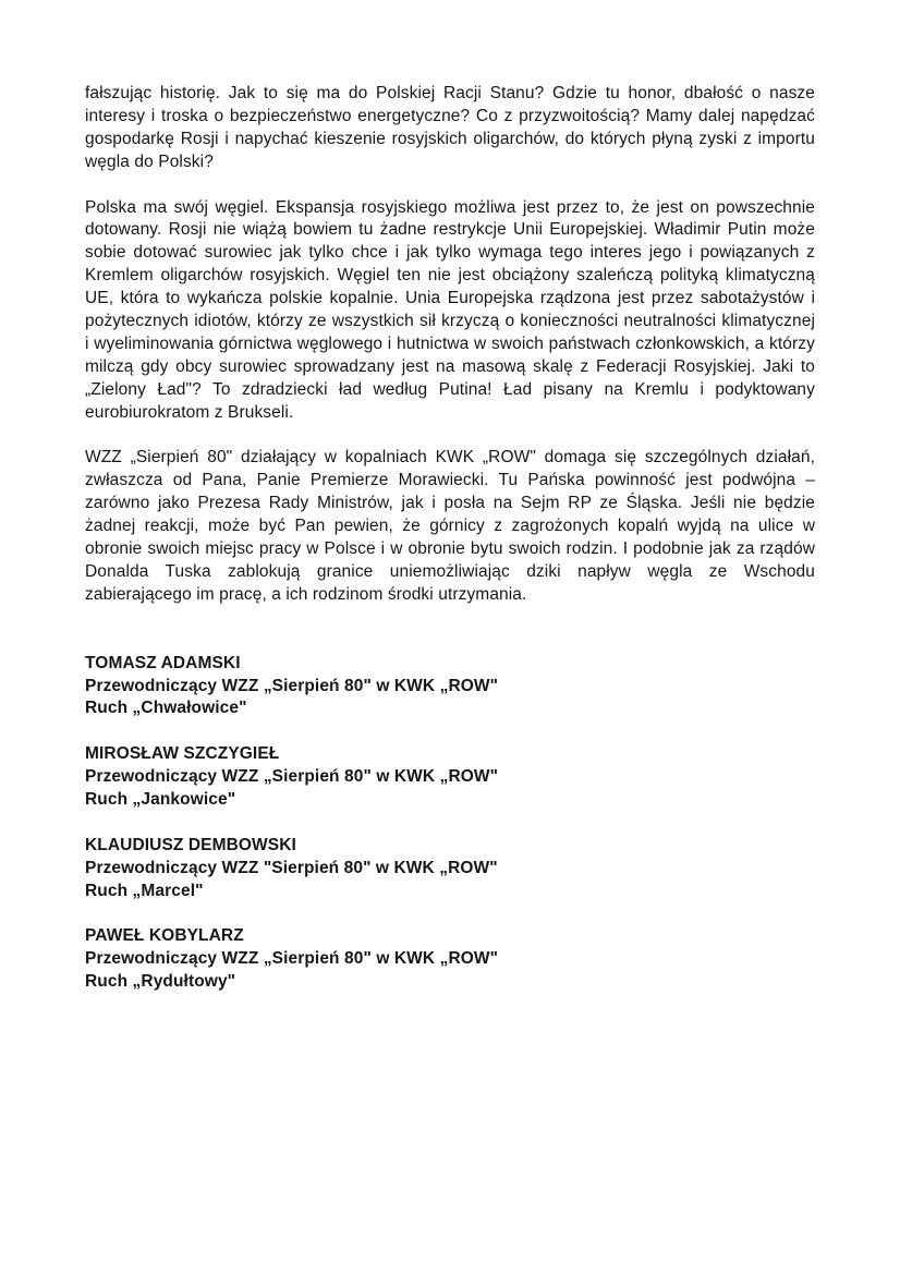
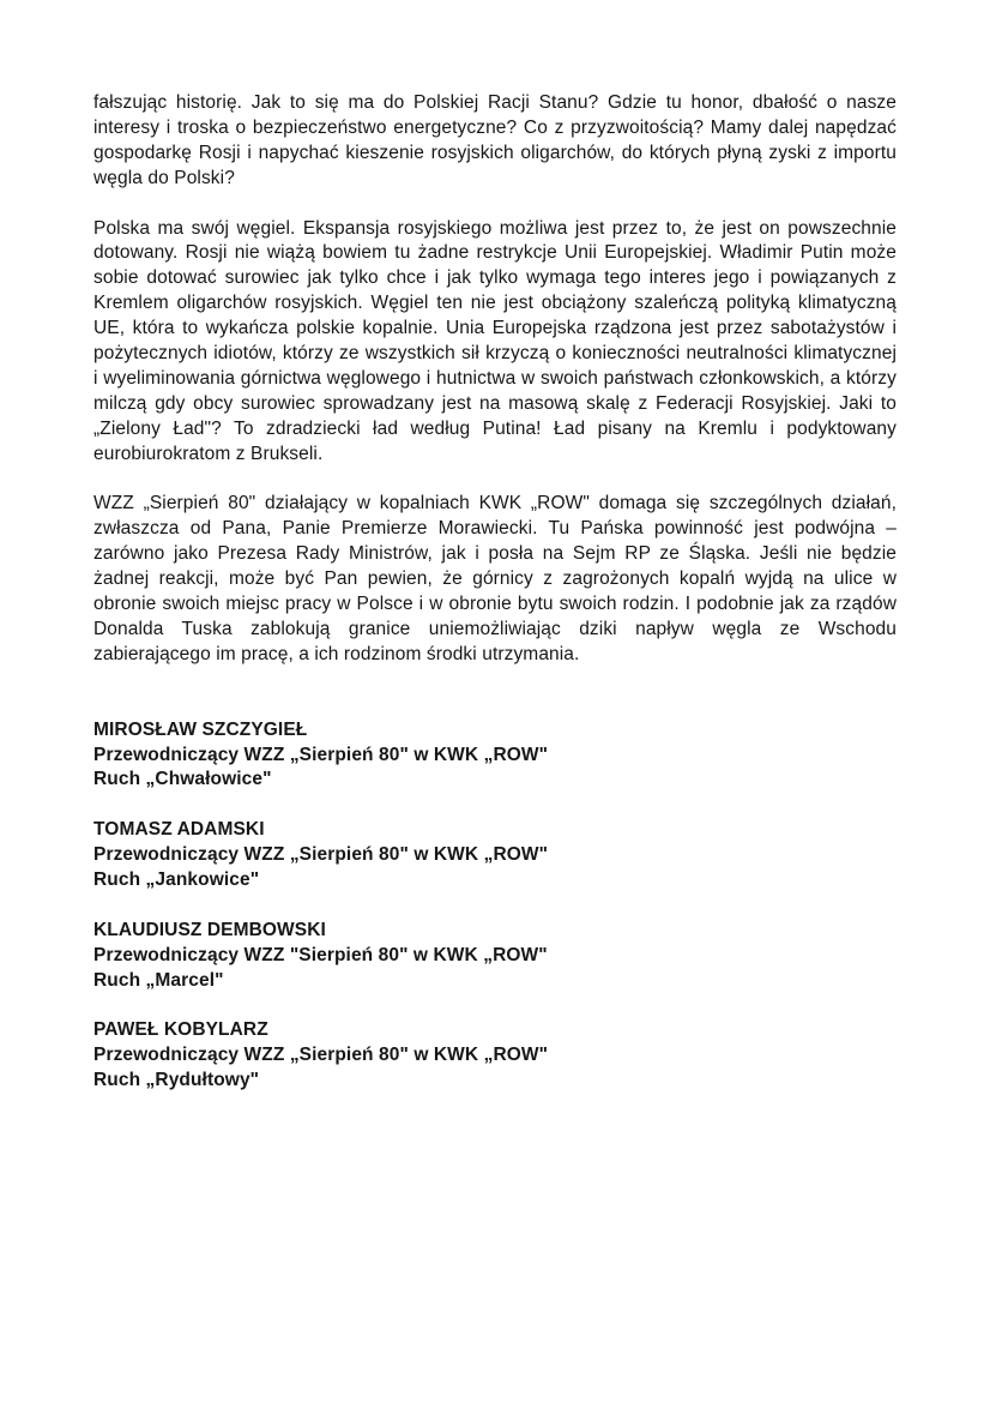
  fałszując historię. Jak to się ma do Polskiej Racji Stanu? Gdzie tu honor, dbałość o nasze interesy i troska o bezpieczeństwo energetyczne? Co z przyzwoitością? Mamy dalej napędzać gospodarkę Rosji i napychać kieszenie rosyjskich oligarchów, do których płyną zyski z importu węgla do Polski?
  Polska ma swój węgiel. Ekspansja rosyjskiego możliwa jest przez to, że jest on powszechnie dotowany. Rosji nie wiążą bowiem tu żadne restrykcje Unii Europejskiej. Władimir Putin może sobie dotować surowiec jak tylko chce i jak tylko wymaga tego interes jego i powiązanych z Kremlem oligarchów rosyjskich. Węgiel ten nie jest obciążony szaleńczą polityką klimatyczną UE, która to wykańcza polskie kopalnie. Unia Europejska rządzona jest przez sabotażystów i pożytecznych idiotów, którzy ze wszystkich sił krzyczą o konieczności neutralności klimatycznej i wyeliminowania górnictwa węglowego i hutnictwa w swoich państwach członkowskich, a którzy milczą gdy obcy surowiec sprowadzany jest na masową skalę z Federacji Rosyjskiej. Jaki to „Zielony Ład"? To zdradziecki ład według Putina! Ład pisany na Kremlu i podyktowany eurobiurokratom z Brukseli.
  WZZ „Sierpień 80" działający w kopalniach KWK „ROW" domaga się szczególnych działań, zwłaszcza od Pana, Panie Premierze Morawiecki. Tu Pańska powinność jest podwójna – zarówno jako Prezesa Rady Ministrów, jak i posła na Sejm RP ze Śląska. Jeśli nie będzie żadnej reakcji, może być Pan pewien, że górnicy z zagrożonych kopalń wyjdą na ulice w obronie swoich miejsc pracy w Polsce i w obronie bytu swoich rodzin. I podobnie jak za rządów Donalda Tuska zablokują granice uniemożliwiając dziki napływ węgla ze Wschodu zabierającego im pracę, a ich rodzinom środki utrzymania.
- TOMASZ ADAMSKI
+ MIROSŁAW SZCZYGIEŁ
  Przewodniczący WZZ „Sierpień 80" w KWK „ROW"
  Ruch „Chwałowice"
- MIROSŁAW SZCZYGIEŁ
+ TOMASZ ADAMSKI
  Przewodniczący WZZ „Sierpień 80" w KWK „ROW"
  Ruch „Jankowice"
  KLAUDIUSZ DEMBOWSKI
  Przewodniczący WZZ "Sierpień 80" w KWK „ROW"
  Ruch „Marcel"
  PAWEŁ KOBYLARZ
  Przewodniczący WZZ „Sierpień 80" w KWK „ROW"
  Ruch „Rydułtowy"
